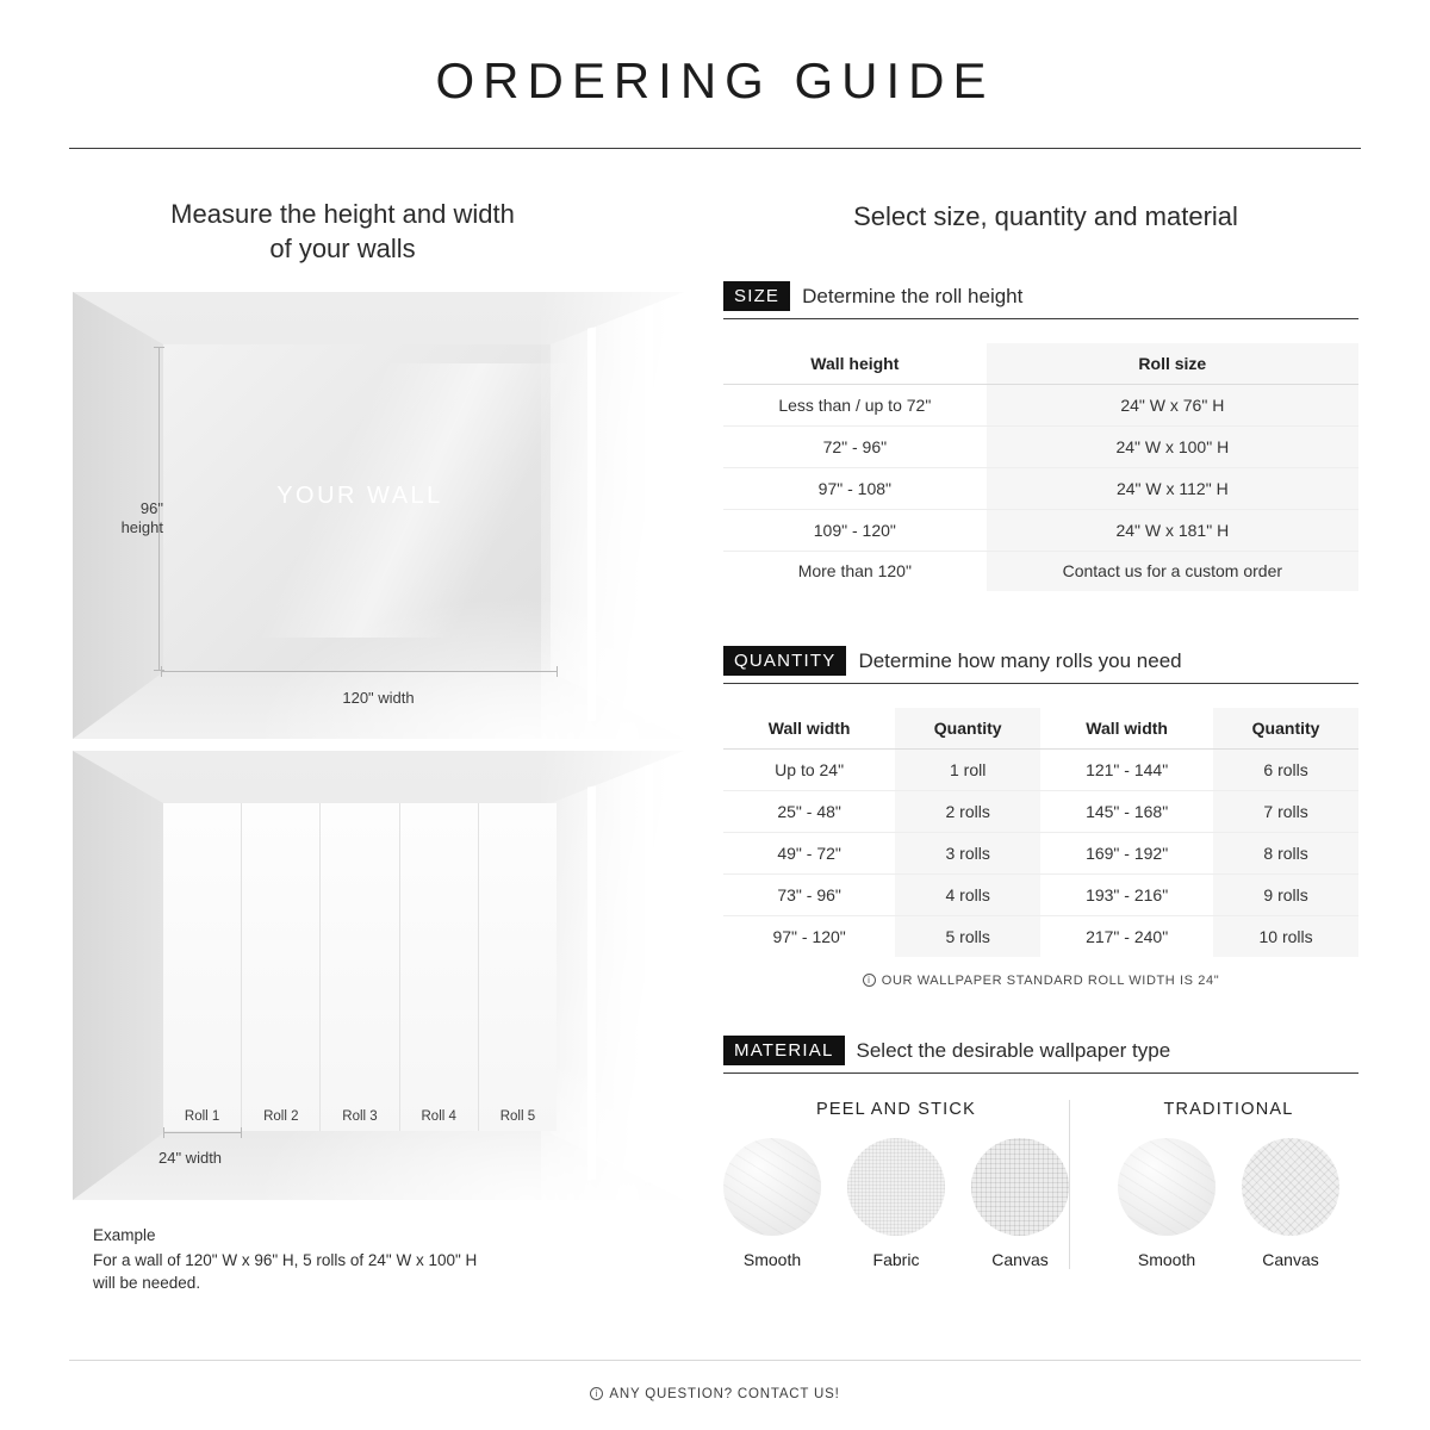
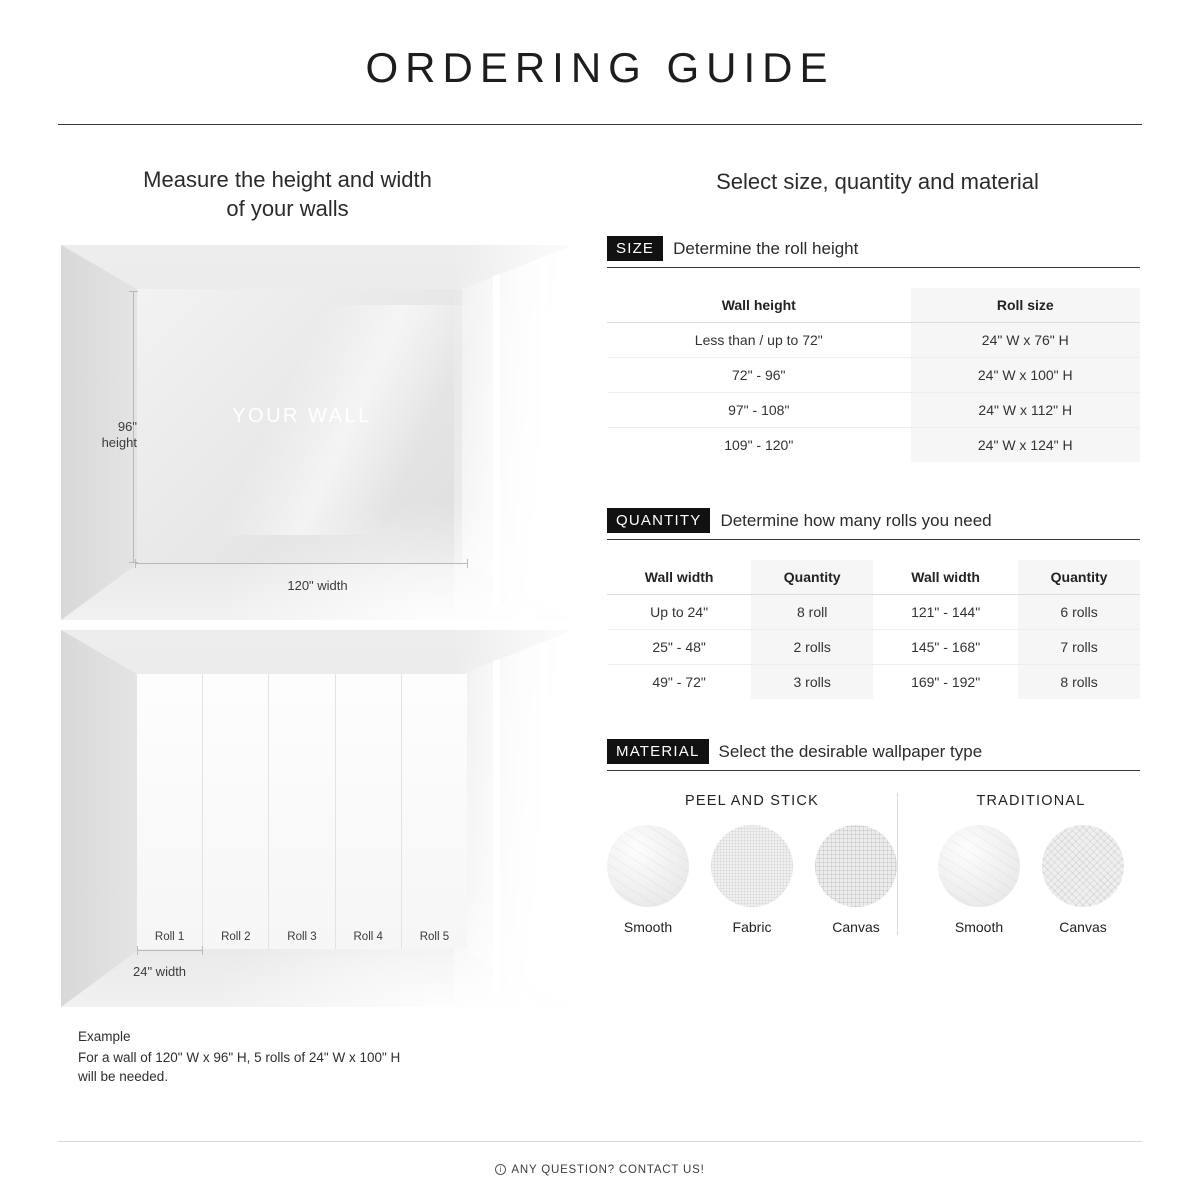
  ORDERING GUIDE
  Measure the height and width
  of your walls
  96"
  height
  120" width
  Roll 1
  Roll 2
  Roll 3
  Roll 4
  Roll 5
  24" width
  Example
  For a wall of 120" W x 96" H, 5 rolls of 24" W x 100" H
  will be needed.
  Select size, quantity and material
  SIZE
  Determine the roll height
  Wall height	Roll size
  Less than / up to 72"	24" W x 76" H
  72" - 96"	24" W x 100" H
  97" - 108"	24" W x 112" H
- 109" - 120"	24" W x 181" H
+ 109" - 120"	24" W x 124" H
- More than 120"	Contact us for a custom order
  QUANTITY
  Determine how many rolls you need
  Wall width	Quantity	Wall width	Quantity
- Up to 24"	1 roll	121" - 144"	6 rolls
+ Up to 24"	8 roll	121" - 144"	6 rolls
  25" - 48"	2 rolls	145" - 168"	7 rolls
  49" - 72"	3 rolls	169" - 192"	8 rolls
- 73" - 96"	4 rolls	193" - 216"	9 rolls
- 97" - 120"	5 rolls	217" - 240"	10 rolls
- i OUR WALLPAPER STANDARD ROLL WIDTH IS 24"
  MATERIAL
  Select the desirable wallpaper type
  PEEL AND STICK
  Smooth
  Fabric
  Canvas
  TRADITIONAL
  Smooth
  Canvas
  i ANY QUESTION? CONTACT US!
